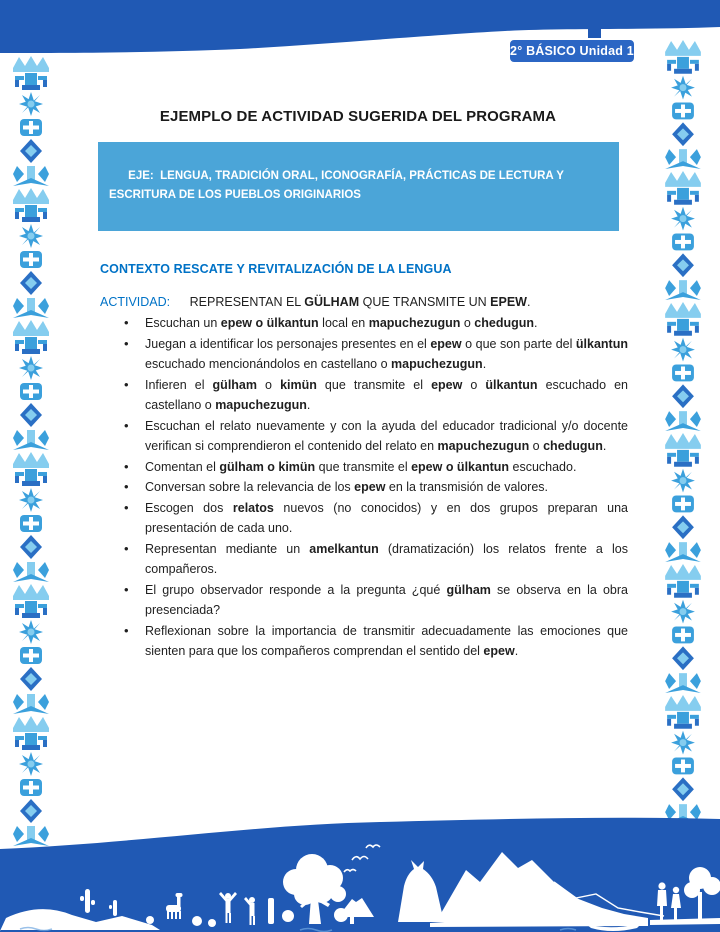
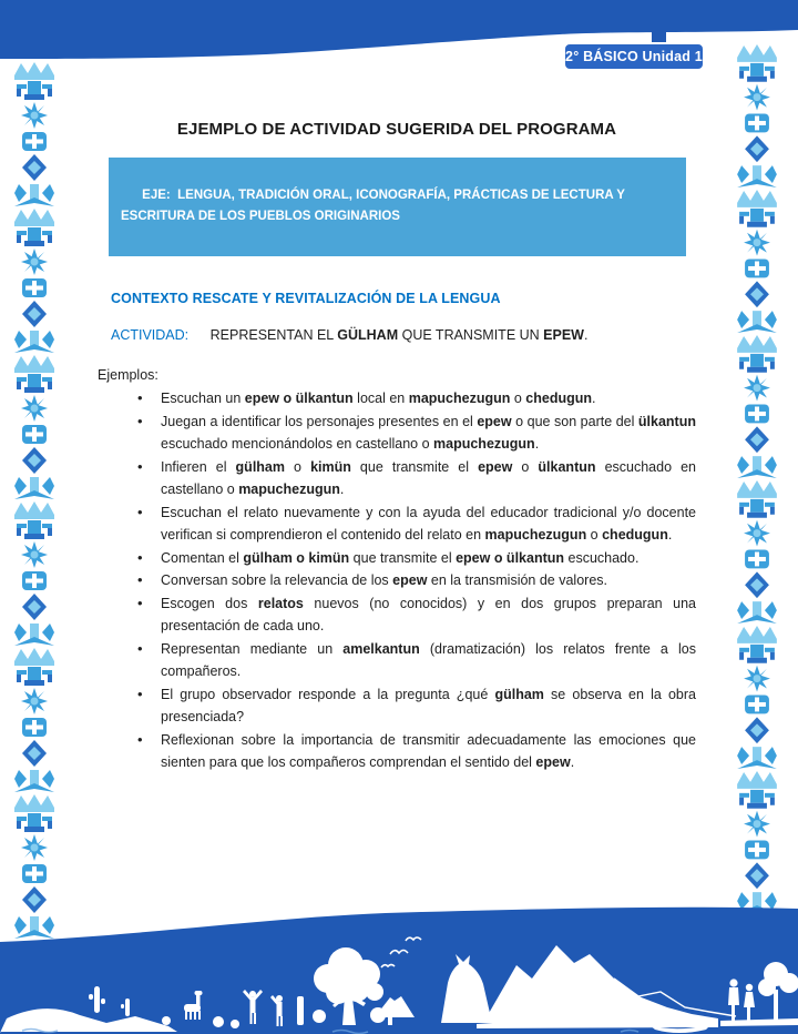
  2° BÁSICO Unidad 1
  EJEMPLO DE ACTIVIDAD SUGERIDA DEL PROGRAMA
  EJE: LENGUA, TRADICIÓN ORAL, ICONOGRAFÍA, PRÁCTICAS DE LECTURA Y ESCRITURA DE LOS PUEBLOS ORIGINARIOS
  CONTEXTO RESCATE Y REVITALIZACIÓN DE LA LENGUA
  ACTIVIDAD: REPRESENTAN EL GÜLHAM QUE TRANSMITE UN EPEW.
+ Ejemplos:
  Escuchan un epew o ülkantun local en mapuchezugun o chedugun.
  Juegan a identificar los personajes presentes en el epew o que son parte del ülkantun escuchado mencionándolos en castellano o mapuchezugun.
  Infieren el gülham o kimün que transmite el epew o ülkantun escuchado en castellano o mapuchezugun.
  Escuchan el relato nuevamente y con la ayuda del educador tradicional y/o docente verifican si comprendieron el contenido del relato en mapuchezugun o chedugun.
  Comentan el gülham o kimün que transmite el epew o ülkantun escuchado.
  Conversan sobre la relevancia de los epew en la transmisión de valores.
  Escogen dos relatos nuevos (no conocidos) y en dos grupos preparan una presentación de cada uno.
  Representan mediante un amelkantun (dramatización) los relatos frente a los compañeros.
  El grupo observador responde a la pregunta ¿qué gülham se observa en la obra presenciada?
  Reflexionan sobre la importancia de transmitir adecuadamente las emociones que sienten para que los compañeros comprendan el sentido del epew.
